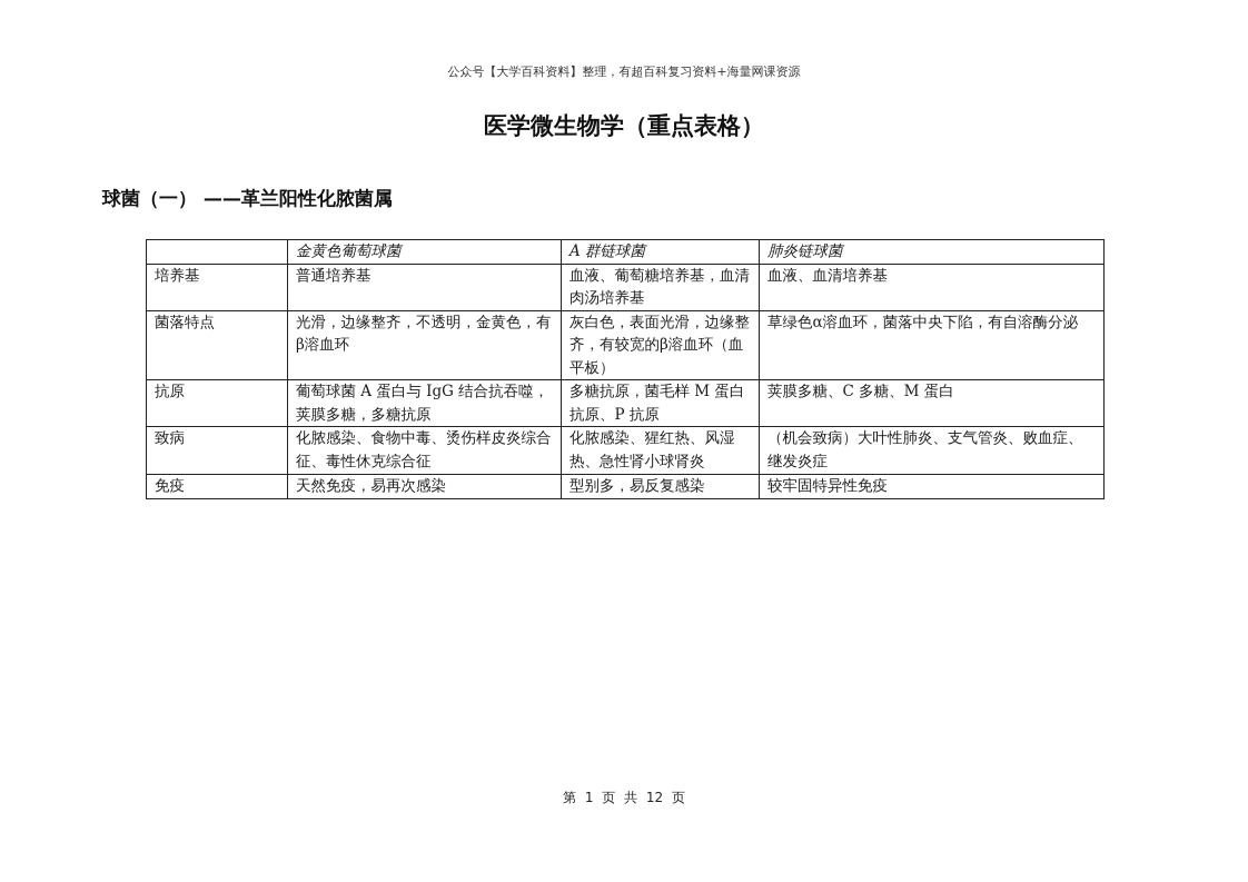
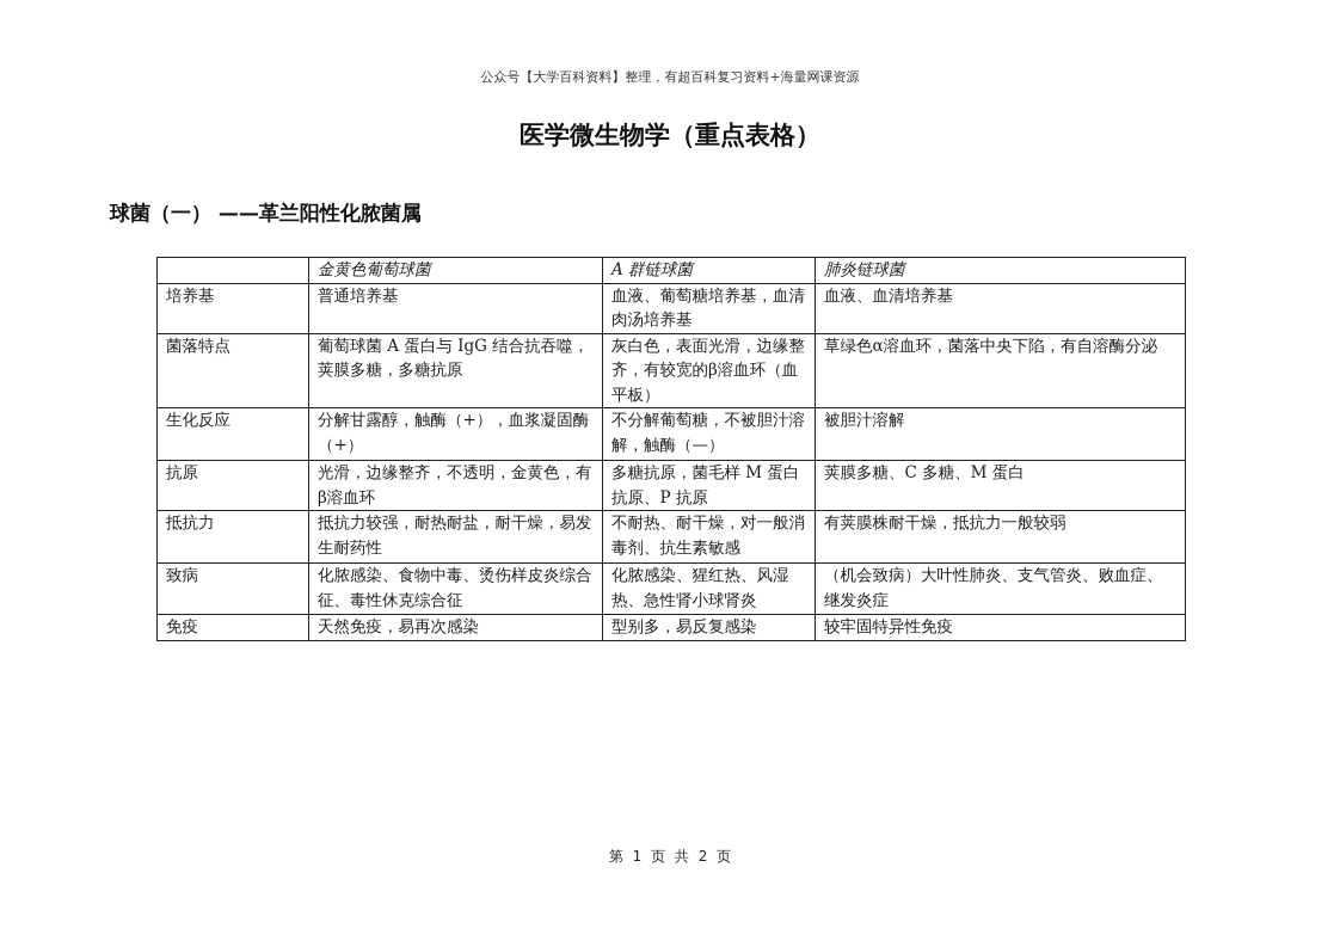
  公众号【大学百科资料】整理，有超百科复习资料+海量网课资源
  医学微生物学（重点表格）
  球菌（一） ——革兰阳性化脓菌属
  	金黄色葡萄球菌	A 群链球菌	肺炎链球菌
  培养基	普通培养基	血液、葡萄糖培养基，血清肉汤培养基	血液、血清培养基
- 菌落特点	光滑，边缘整齐，不透明，金黄色，有β溶血环	灰白色，表面光滑，边缘整齐，有较宽的β溶血环（血平板）	草绿色α溶血环，菌落中央下陷，有自溶酶分泌
+ 菌落特点	葡萄球菌 A 蛋白与 IgG 结合抗吞噬，荚膜多糖，多糖抗原	灰白色，表面光滑，边缘整齐，有较宽的β溶血环（血平板）	草绿色α溶血环，菌落中央下陷，有自溶酶分泌
+ 生化反应	分解甘露醇，触酶（+），血浆凝固酶（+）	不分解葡萄糖，不被胆汁溶解，触酶（—）	被胆汁溶解
- 抗原	葡萄球菌 A 蛋白与 IgG 结合抗吞噬，荚膜多糖，多糖抗原	多糖抗原，菌毛样 M 蛋白抗原、P 抗原	荚膜多糖、C 多糖、M 蛋白
+ 抗原	光滑，边缘整齐，不透明，金黄色，有β溶血环	多糖抗原，菌毛样 M 蛋白抗原、P 抗原	荚膜多糖、C 多糖、M 蛋白
+ 抵抗力	抵抗力较强，耐热耐盐，耐干燥，易发生耐药性	不耐热、耐干燥，对一般消毒剂、抗生素敏感	有荚膜株耐干燥，抵抗力一般较弱
  致病	化脓感染、食物中毒、烫伤样皮炎综合征、毒性休克综合征	化脓感染、猩红热、风湿热、急性肾小球肾炎	（机会致病）大叶性肺炎、支气管炎、败血症、继发炎症
  免疫	天然免疫，易再次感染	型别多，易反复感染	较牢固特异性免疫
- 第 1 页 共 12 页
+ 第 1 页 共 2 页
